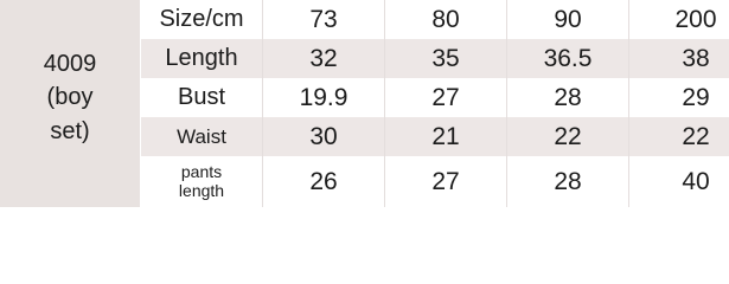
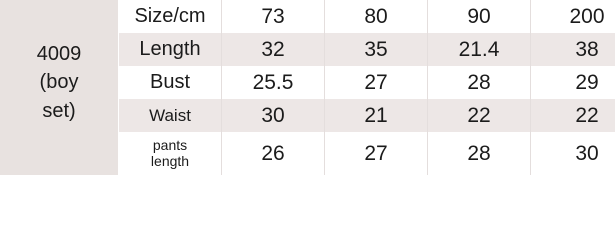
  4009 (boy set)	Size/cm	73	80	90	200
- Length	32	35	36.5	38
+ Length	32	35	21.4	38
- Bust	19.9	27	28	29
+ Bust	25.5	27	28	29
  Waist	30	21	22	22
- pants length	26	27	28	40
+ pants length	26	27	28	30
